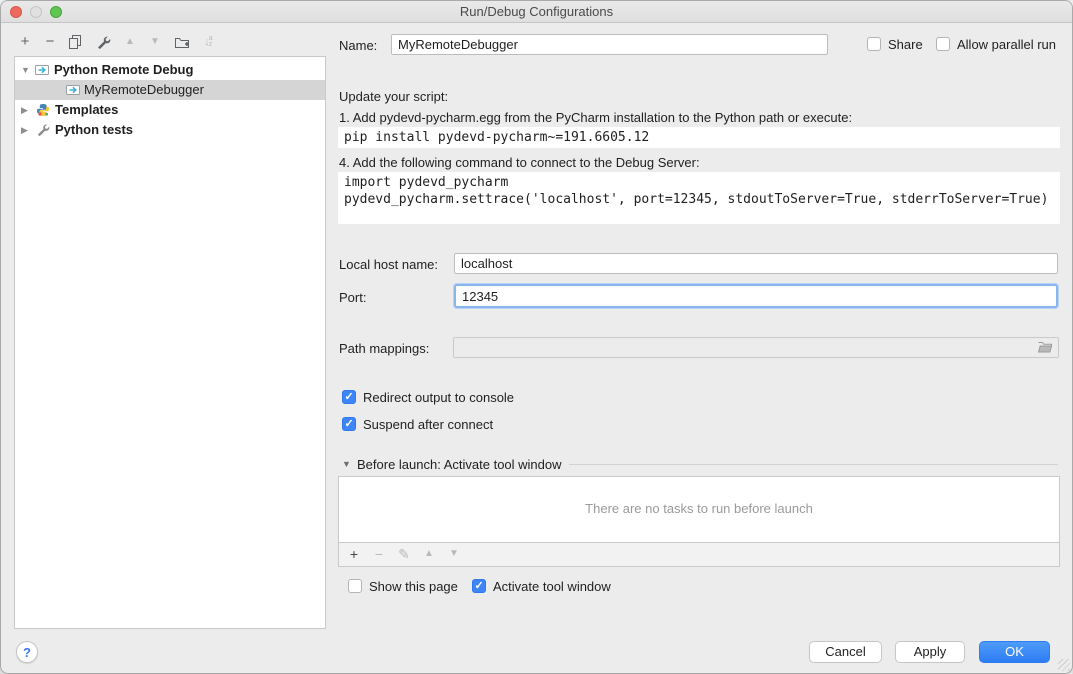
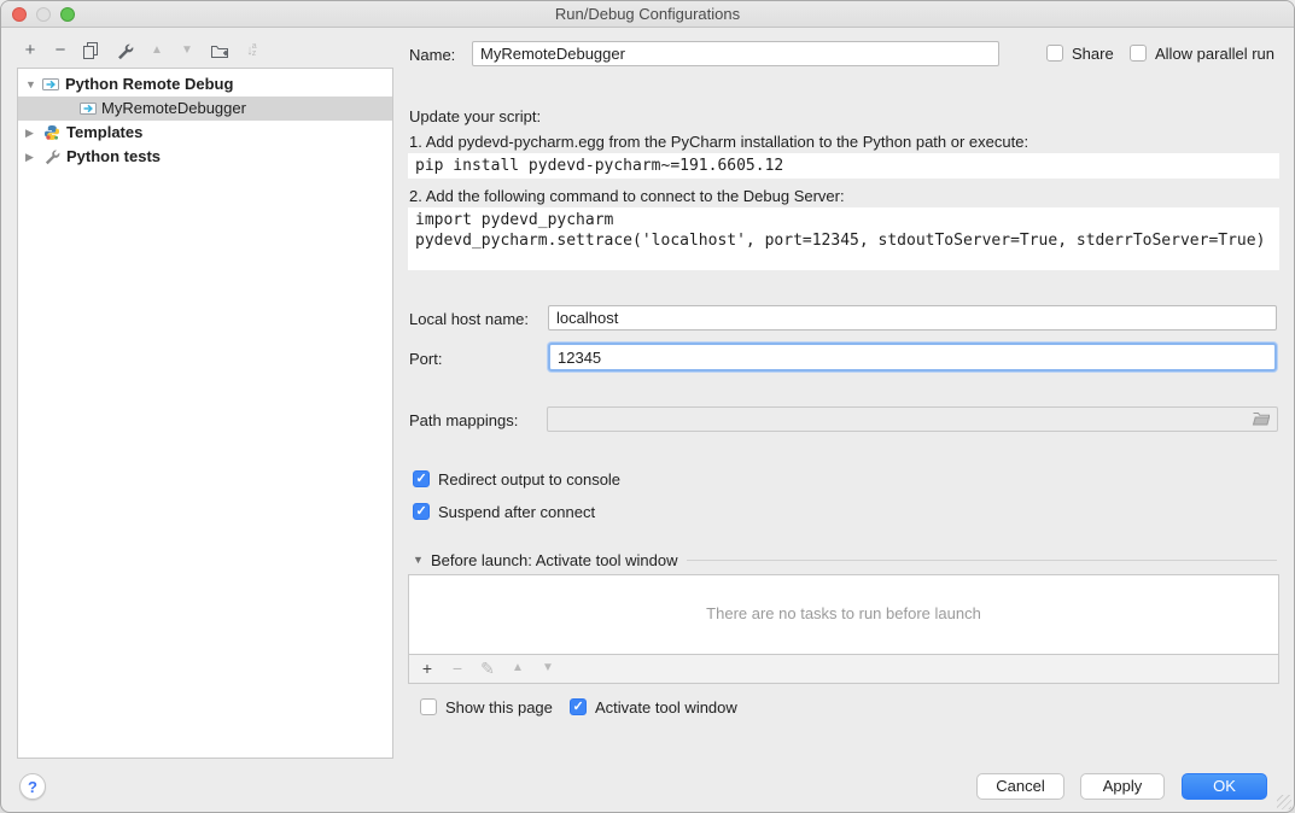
  Run/Debug Configurations
  +
  −
  ▲
  ▼
  ▼
  Python Remote Debug
  MyRemoteDebugger
  ▶
  Templates
  ▶
  Python tests
  Name:
  MyRemoteDebugger
  Share
  Allow parallel run
  Update your script:
  1. Add pydevd-pycharm.egg from the PyCharm installation to the Python path or execute:
  pip install pydevd-pycharm~=191.6605.12
- 4. Add the following command to connect to the Debug Server:
+ 2. Add the following command to connect to the Debug Server:
  import pydevd_pycharm
  pydevd_pycharm.settrace('localhost', port=12345, stdoutToServer=True, stderrToServer=True)
  Local host name:
  localhost
  Port:
  12345
  Path mappings:
  Redirect output to console
  Suspend after connect
  ▼
  Before launch: Activate tool window
  There are no tasks to run before launch
  +
  −
  ✎
  ▲
  ▼
  Show this page
  Activate tool window
  ?
  Cancel
  Apply
  OK
